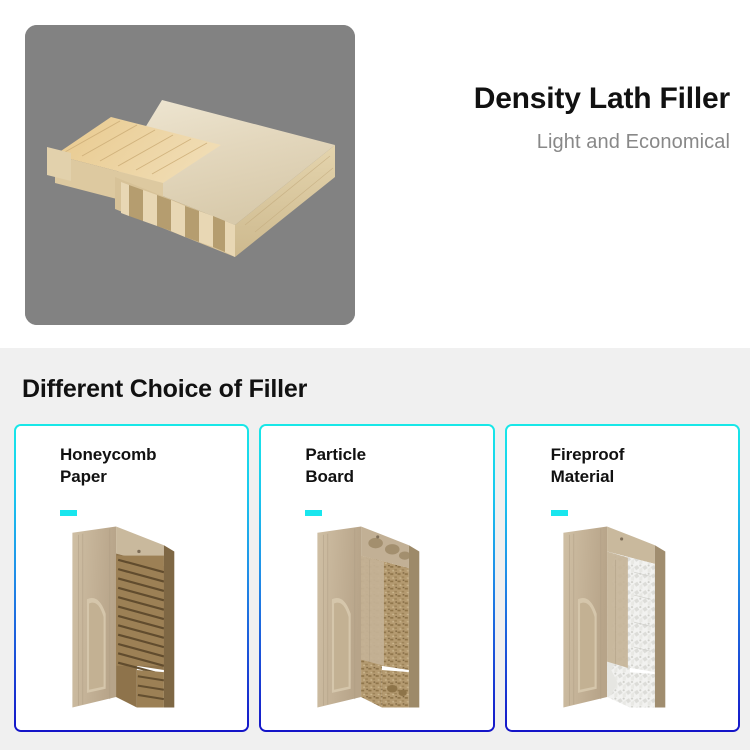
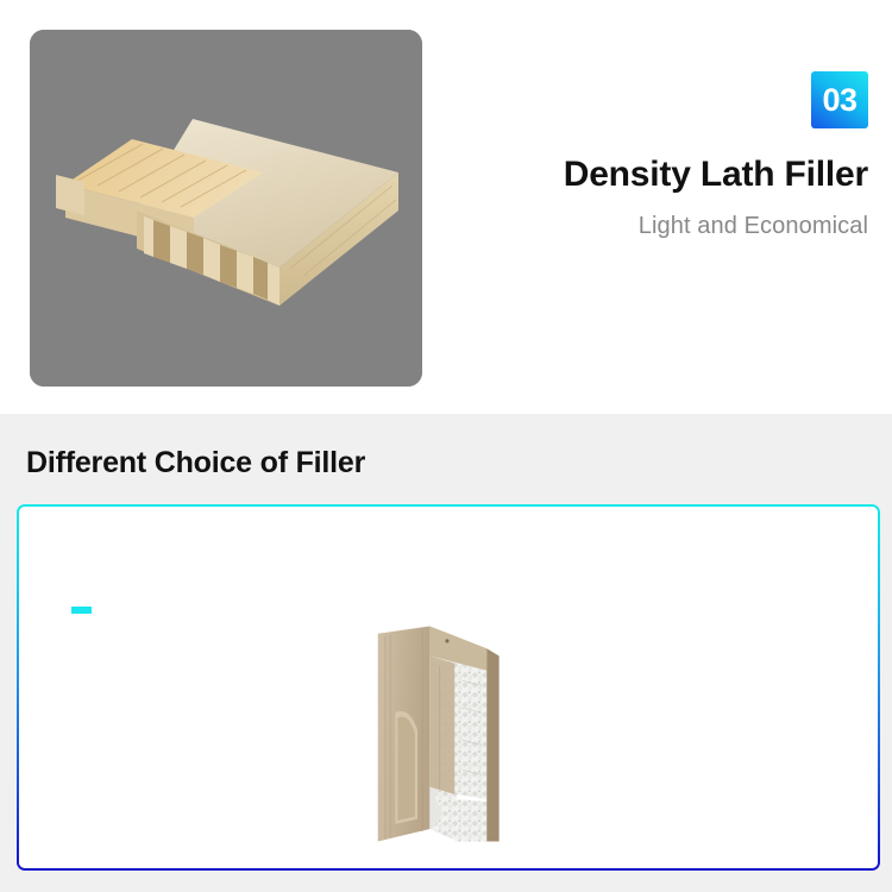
+ 03
  Density Lath Filler
  Light and Economical
  Different Choice of Filler
- Honeycomb
- Paper
- Particle
- Board
- Fireproof
- Material
